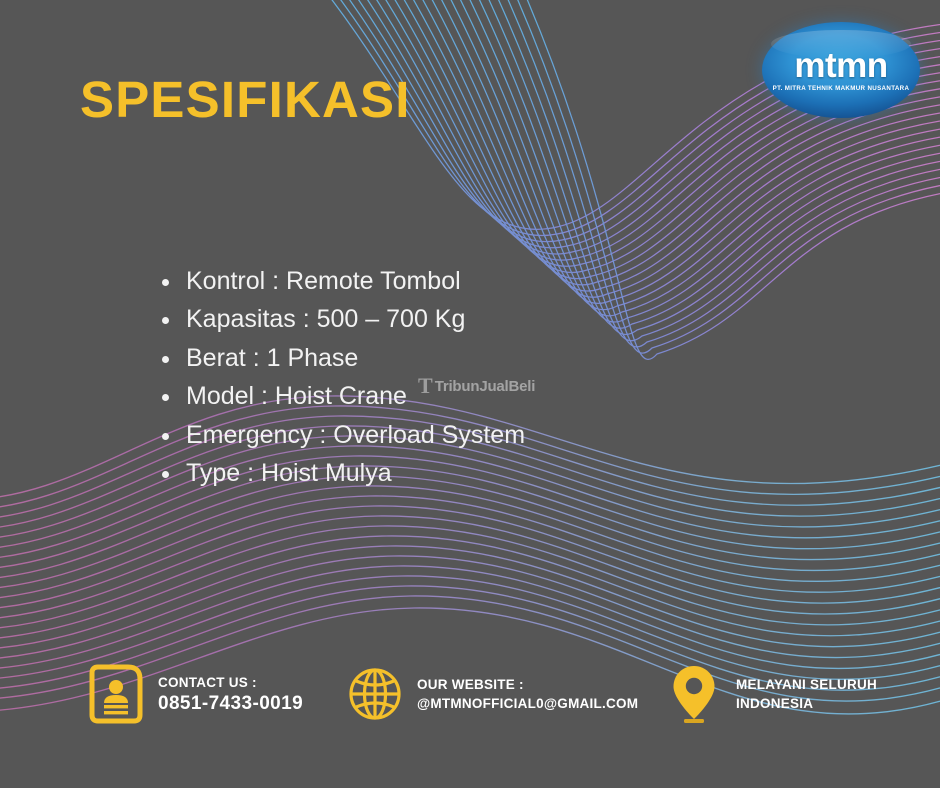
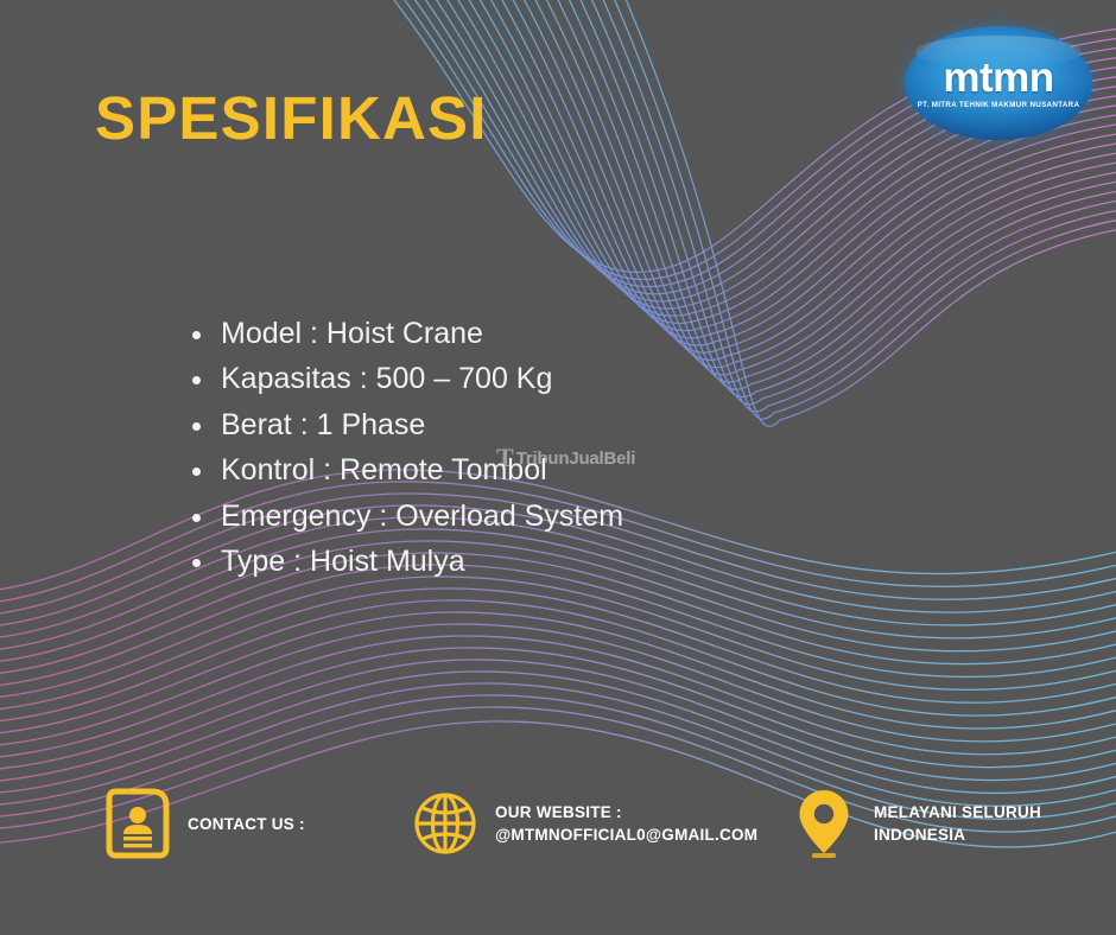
  mtmn
  SPESIFIKASI
- Kontrol : Remote Tombol
+ Model : Hoist Crane
  Kapasitas : 500 – 700 Kg
  Berat : 1 Phase
- Model : Hoist Crane
+ Kontrol : Remote Tombol
  Emergency : Overload System
  Type : Hoist Mulya
  T
  TribunJualBeli
  CONTACT US :
- 0851-7433-0019
  OUR WEBSITE :
  @MTMNOFFICIAL0@GMAIL.COM
  MELAYANI SELURUH
  INDONESIA
